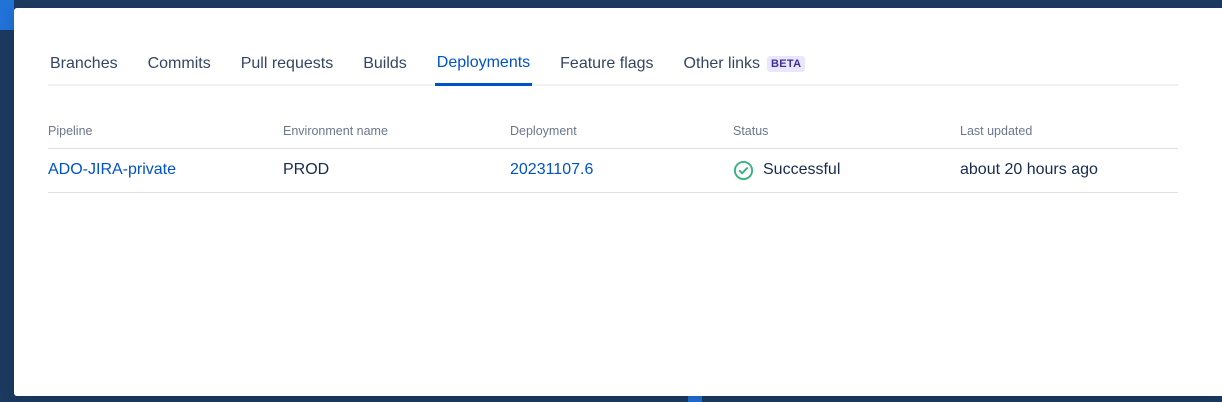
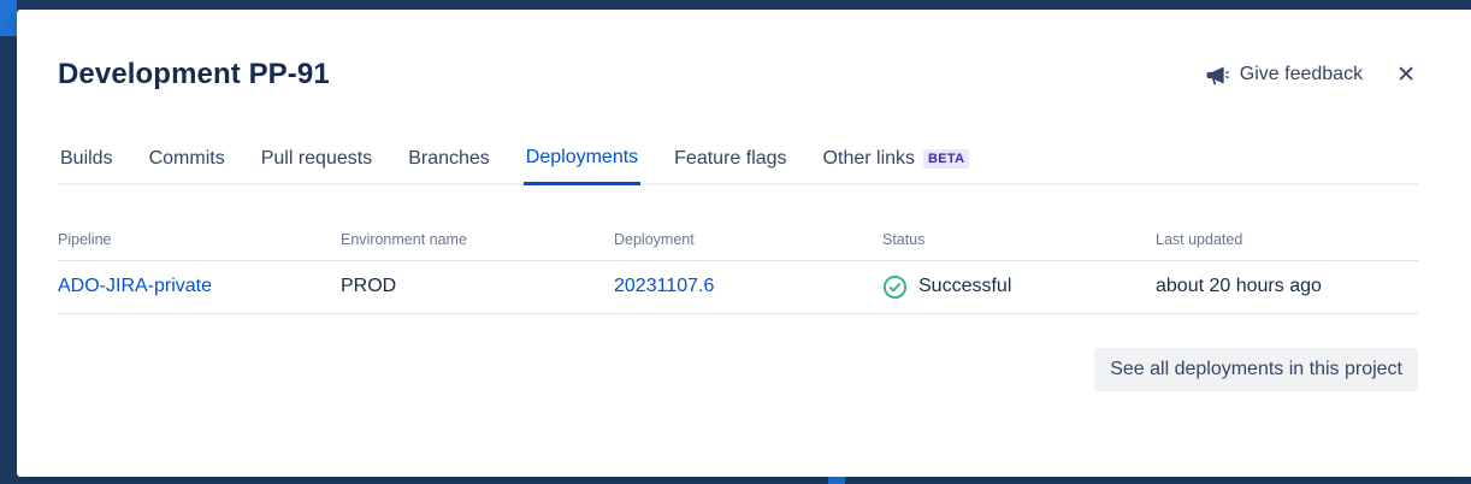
+ Development PP-91
+ Give feedback
+ ✕
- Branches
+ Builds
  Commits
  Pull requests
- Builds
+ Branches
  Deployments
  Feature flags
  Other links
  BETA
  Pipeline
  Environment name
  Deployment
  Status
  Last updated
  ADO-JIRA-private
  PROD
  20231107.6
  Successful
  about 20 hours ago
+ See all deployments in this project
